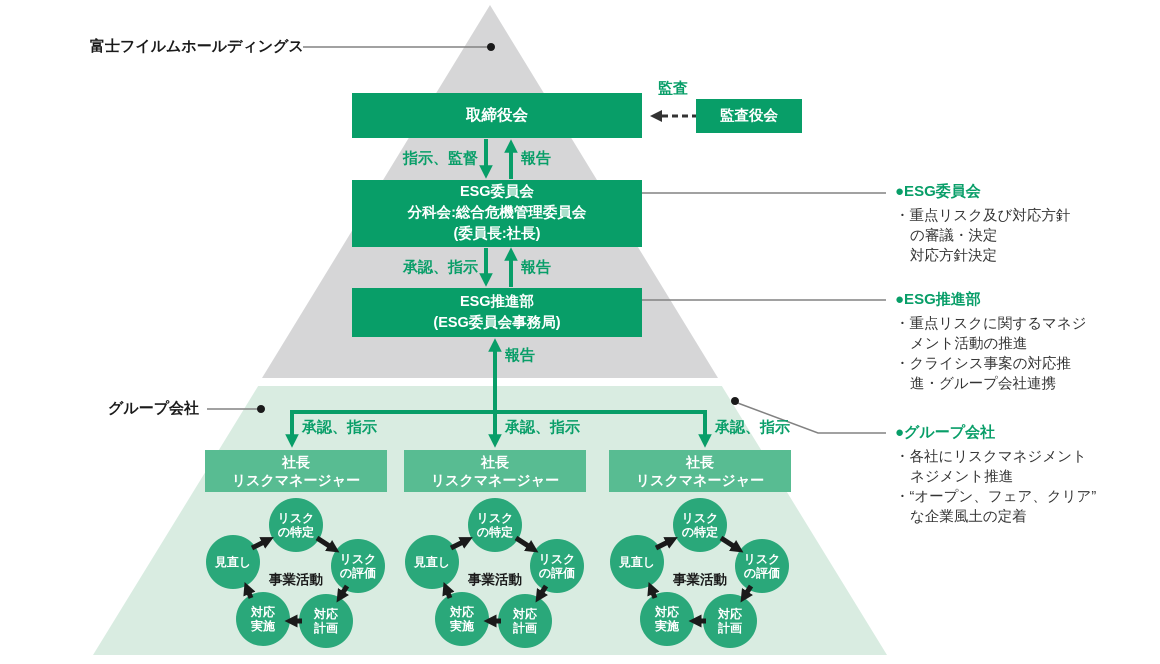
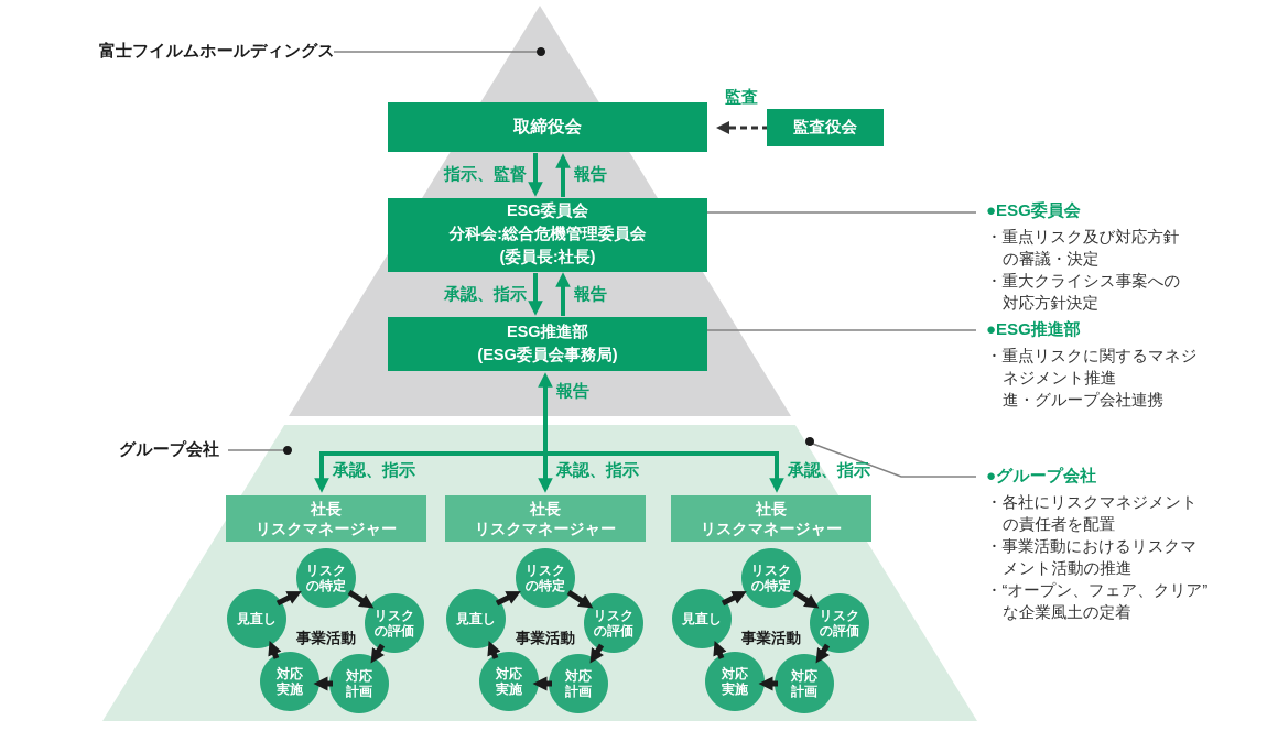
  富士フイルムホールディングス
  グループ会社
  取締役会
  監査役会
  監査
  ESG委員会
  分科会:総合危機管理委員会
  (委員長:社長)
  ESG推進部
  (ESG委員会事務局)
  指示、監督
  報告
  承認、指示
  報告
  報告
  承認、指示
  承認、指示
  承認、指示
  社長
  リスクマネージャー
  社長
  リスクマネージャー
  社長
  リスクマネージャー
  リスク
  の特定
  リスク
  の評価
  対応
  計画
  対応
  実施
  見直し
  事業活動
  リスク
  の特定
  リスク
  の評価
  対応
  計画
  対応
  実施
  見直し
  事業活動
  リスク
  の特定
  リスク
  の評価
  対応
  計画
  対応
  実施
  見直し
  事業活動
  ●ESG委員会
  ・重点リスク及び対応方針
  の審議・決定
+ ・重大クライシス事案への
  対応方針決定
  ●ESG推進部
  ・重点リスクに関するマネジ
- メント活動の推進
+ ネジメント推進
- ・クライシス事案の対応推
  進・グループ会社連携
  ●グループ会社
  ・各社にリスクマネジメント
+ の責任者を配置
+ ・事業活動におけるリスクマ
- ネジメント推進
+ メント活動の推進
  ・“オープン、フェア、クリア”
  な企業風土の定着
